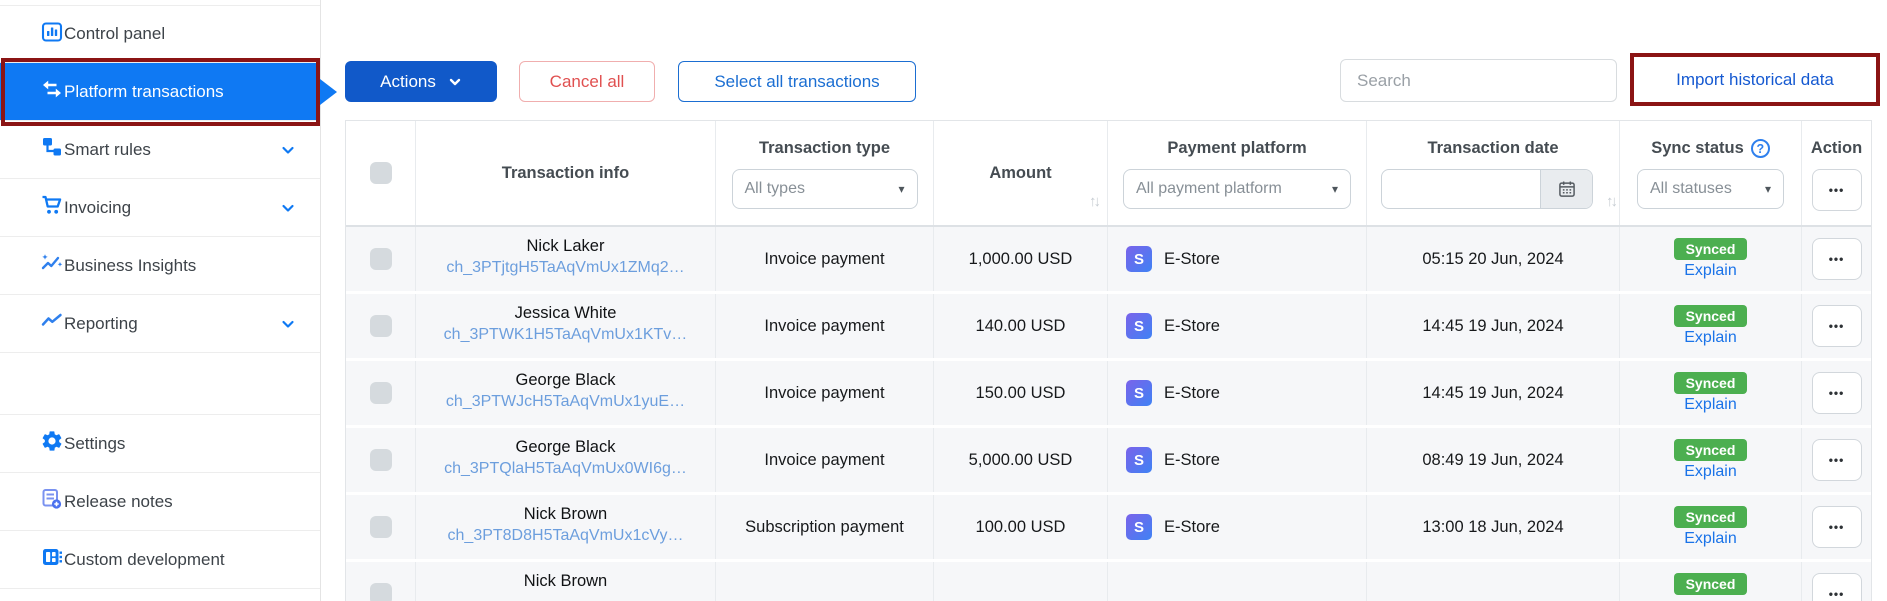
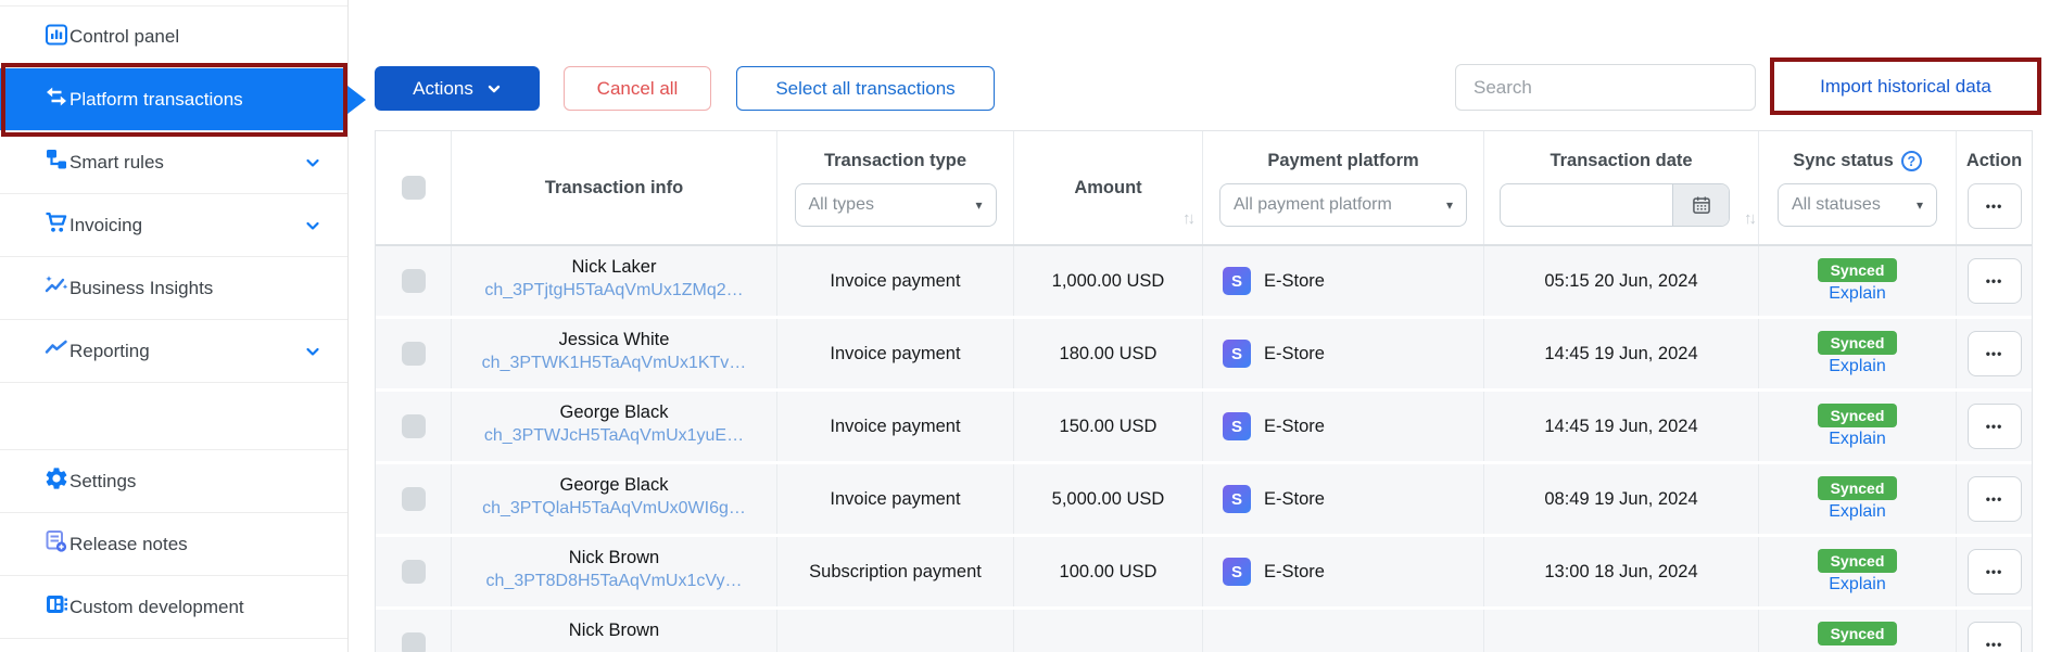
  Control panel
  Platform transactions
  Smart rules
  Invoicing
  Business Insights
  Reporting
  Settings
  Release notes
  Custom development
  Actions
  Cancel all
  Select all transactions
  Search
  Import historical data
  Transaction info
  Transaction type
  All types
  ▾
  Amount
  ↑↓
  Payment platform
  All payment platform
  ▾
  Transaction date
  ↑↓
  Sync status
  ?
  All statuses
  ▾
  Action
  •••
  Nick Laker
  ch_3PTjtgH5TaAqVmUx1ZMq2…
  Invoice payment
  1,000.00 USD
  S
  E-Store
  05:15 20 Jun, 2024
  Synced
  Explain
  •••
  Jessica White
  ch_3PTWK1H5TaAqVmUx1KTv…
  Invoice payment
- 140.00 USD
+ 180.00 USD
  S
  E-Store
  14:45 19 Jun, 2024
  Synced
  Explain
  •••
  George Black
  ch_3PTWJcH5TaAqVmUx1yuE…
  Invoice payment
  150.00 USD
  S
  E-Store
  14:45 19 Jun, 2024
  Synced
  Explain
  •••
  George Black
  ch_3PTQlaH5TaAqVmUx0WI6g…
  Invoice payment
  5,000.00 USD
  S
  E-Store
  08:49 19 Jun, 2024
  Synced
  Explain
  •••
  Nick Brown
  ch_3PT8D8H5TaAqVmUx1cVy…
  Subscription payment
  100.00 USD
  S
  E-Store
  13:00 18 Jun, 2024
  Synced
  Explain
  •••
  Nick Brown
  Synced
  •••
